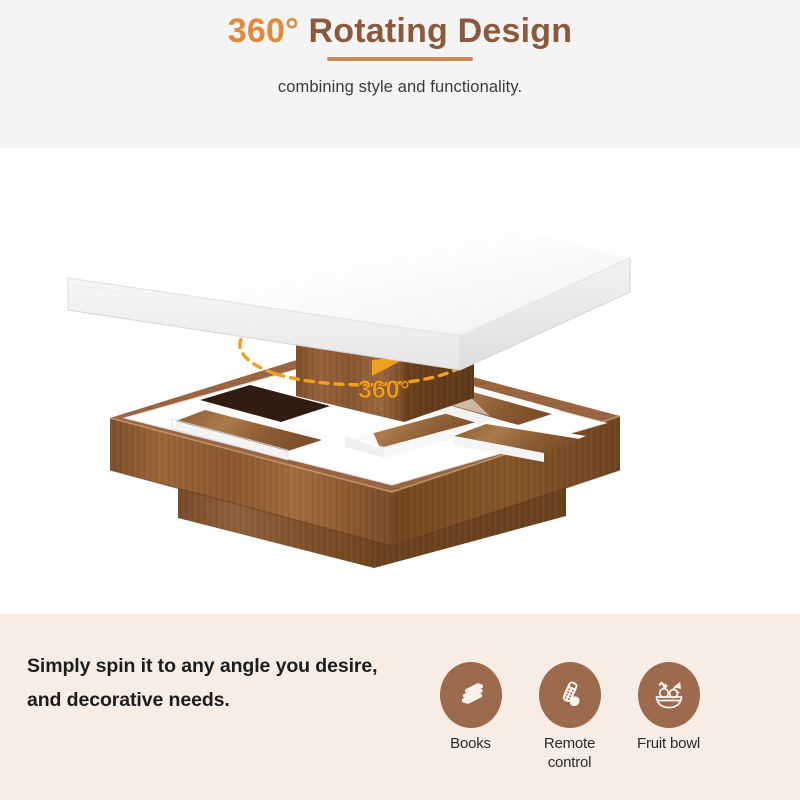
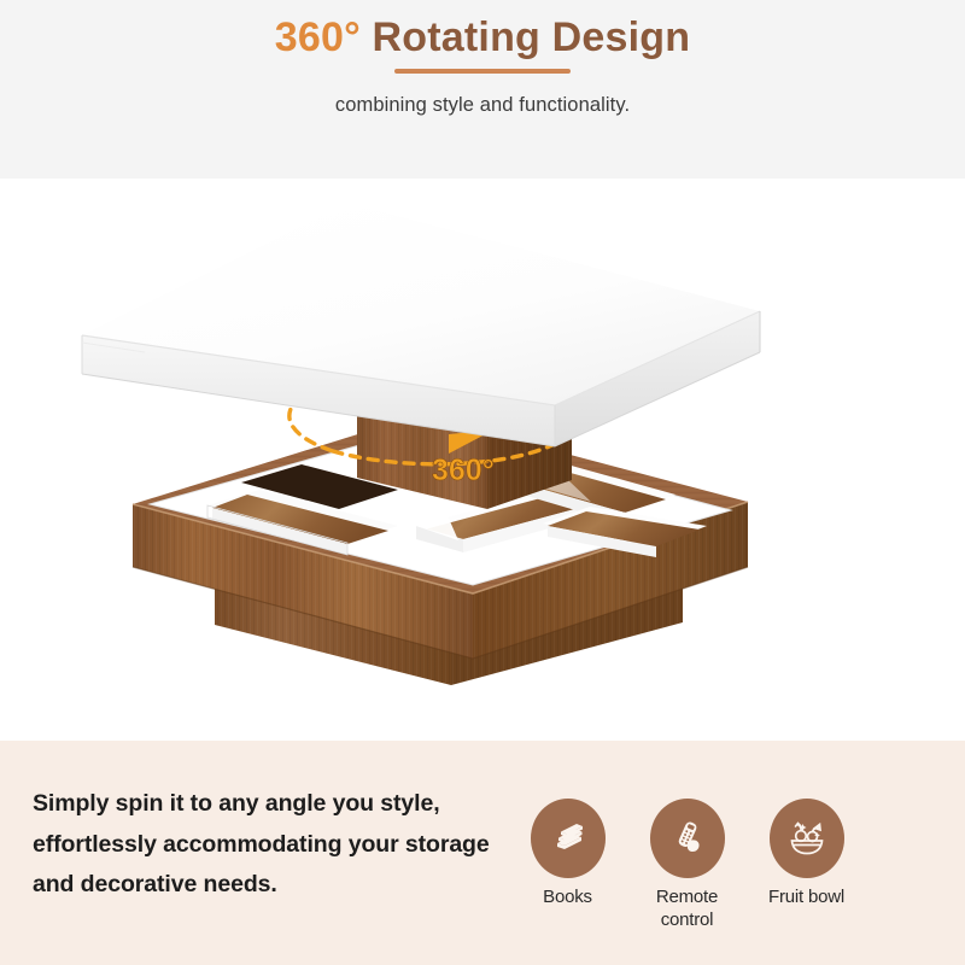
  360° Rotating Design
  combining style and functionality.
  360°
- Simply spin it to any angle you desire,
+ Simply spin it to any angle you style,
+ effortlessly accommodating your storage
  and decorative needs.
  Books
  Remote control
  Fruit bowl
